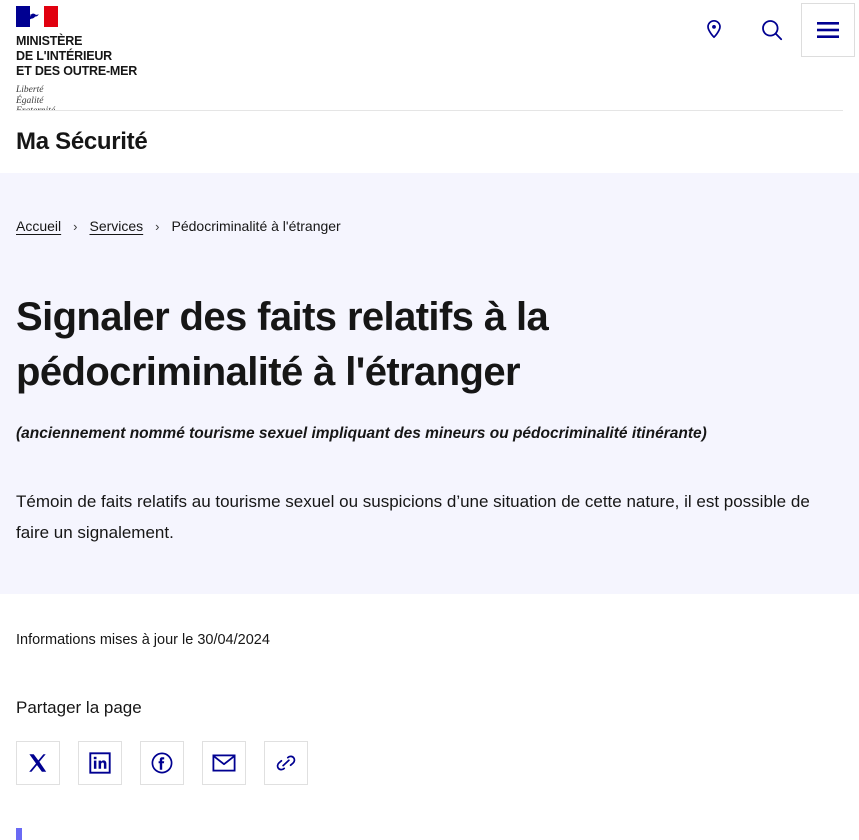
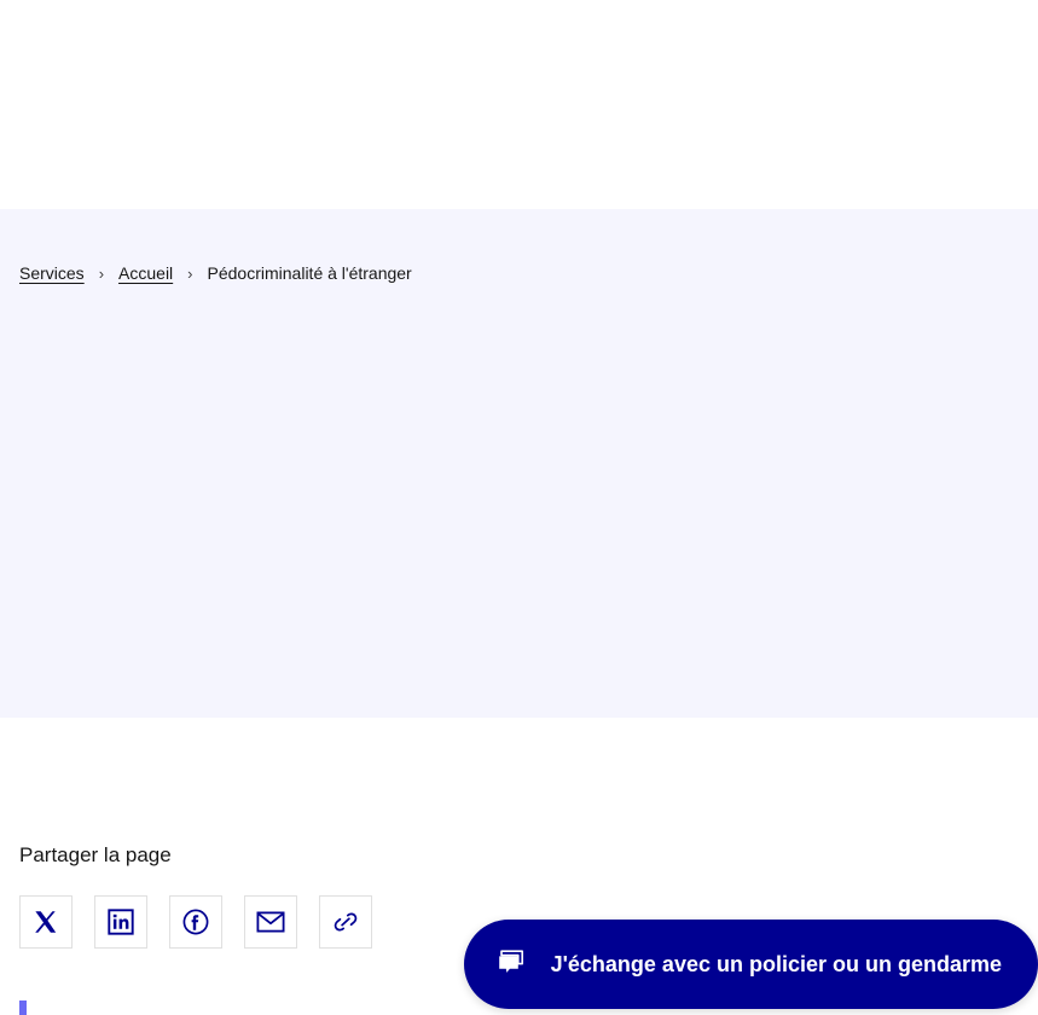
- MINISTÈRE
- DE L'INTÉRIEUR
- ET DES OUTRE-MER
- Liberté
- Égalité
- Ma Sécurité
- Accueil
+ Services
  ›
- Services
+ Accueil
  ›
  Pédocriminalité à l'étranger
- Signaler des faits relatifs à la pédocriminalité à l'étranger
- (anciennement nommé tourisme sexuel impliquant des mineurs ou pédocriminalité itinérante)
- Témoin de faits relatifs au tourisme sexuel ou suspicions d’une situation de cette nature, il est possible de faire un signalement.
- Informations mises à jour le 30/04/2024
  Partager la page
+ J'échange avec un policier ou un gendarme
